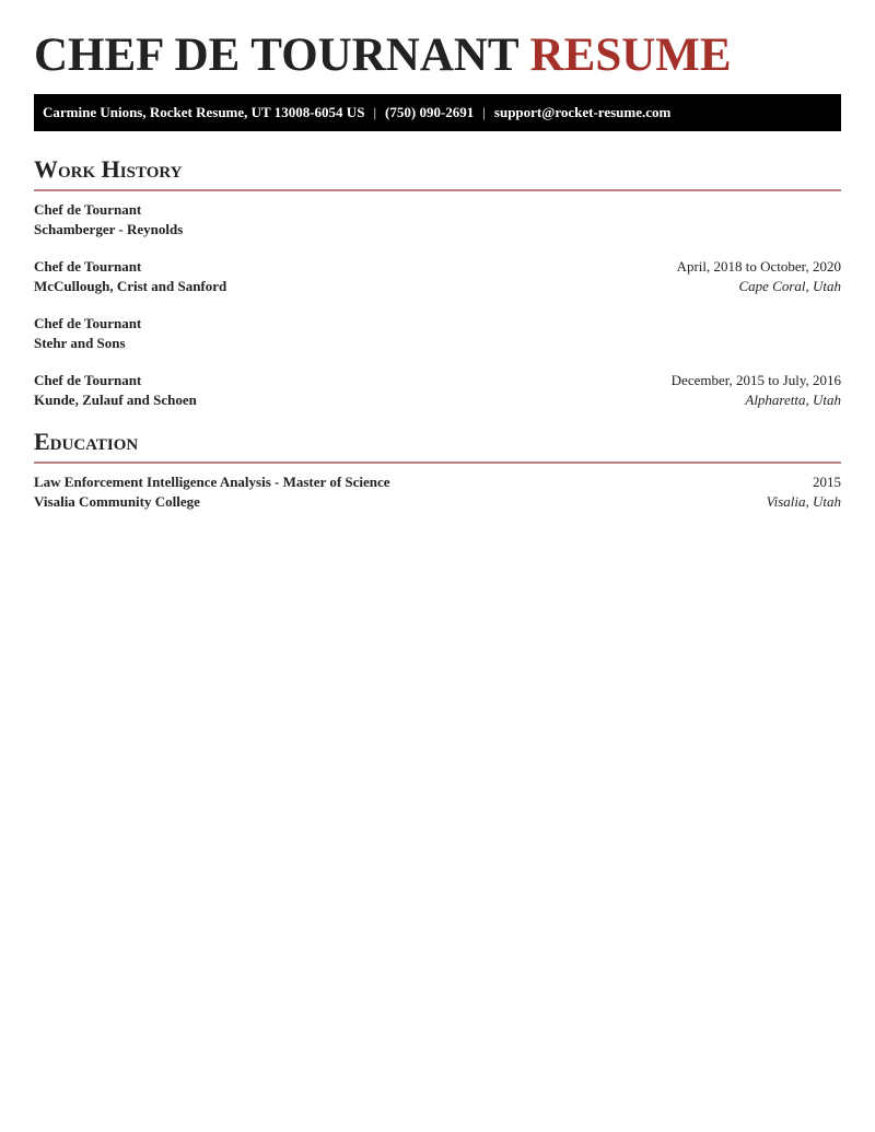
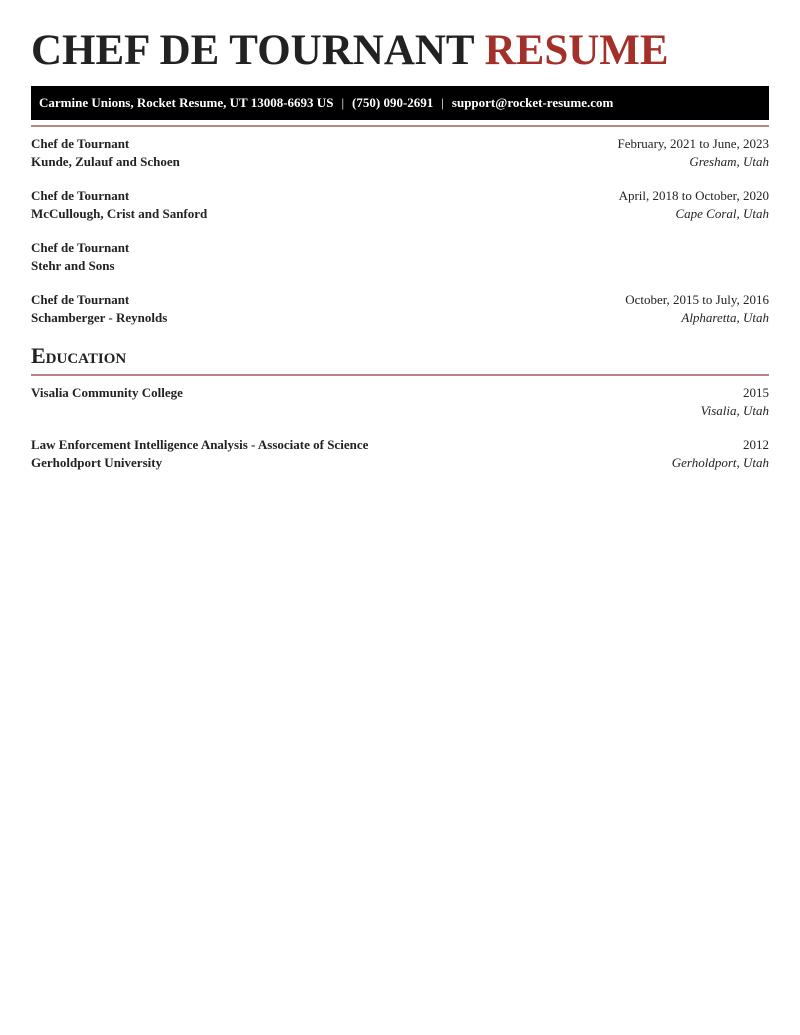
  CHEF DE TOURNANT RESUME
- Carmine Unions, Rocket Resume, UT 13008-6054 US
+ Carmine Unions, Rocket Resume, UT 13008-6693 US
  |
  (750) 090-2691
  |
  support@rocket-resume.com
- Work History
  Chef de Tournant
- Schamberger - Reynolds
+ Kunde, Zulauf and Schoen
+ February, 2021 to June, 2023
+ Gresham, Utah
  Chef de Tournant
  McCullough, Crist and Sanford
  April, 2018 to October, 2020
  Cape Coral, Utah
  Chef de Tournant
  Stehr and Sons
  Chef de Tournant
- Kunde, Zulauf and Schoen
+ Schamberger - Reynolds
- December, 2015 to July, 2016
+ October, 2015 to July, 2016
  Alpharetta, Utah
  Education
- Law Enforcement Intelligence Analysis - Master of Science
  Visalia Community College
  2015
  Visalia, Utah
+ Law Enforcement Intelligence Analysis - Associate of Science
+ Gerholdport University
+ 2012
+ Gerholdport, Utah
